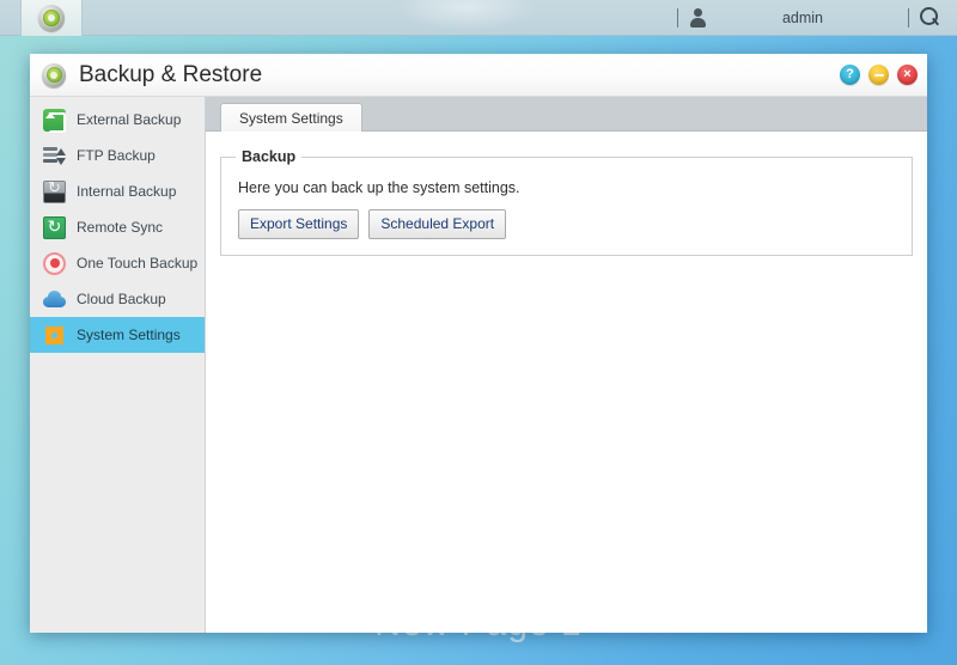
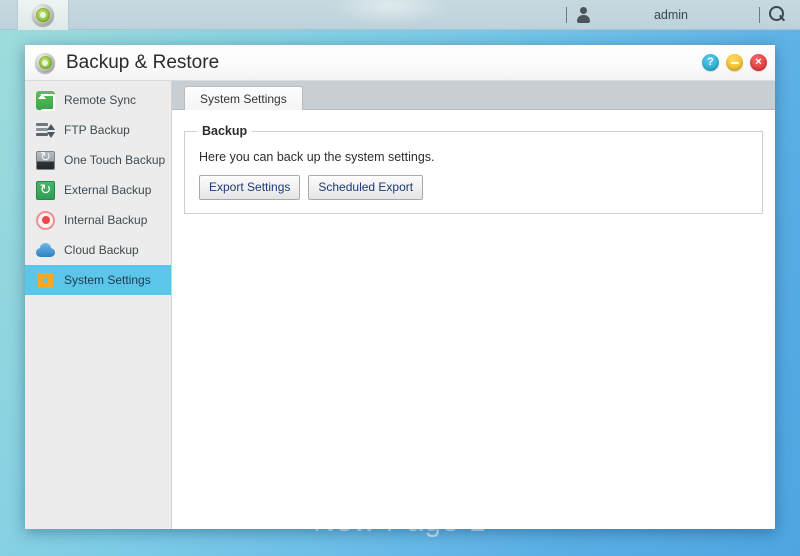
  admin
  Backup & Restore
  ?
  ×
- External Backup
+ Remote Sync
  FTP Backup
- Internal Backup
+ One Touch Backup
- Remote Sync
+ External Backup
- One Touch Backup
+ Internal Backup
  Cloud Backup
  System Settings
  System Settings
  Backup
  Here you can back up the system settings.
  Export Settings
  Scheduled Export
